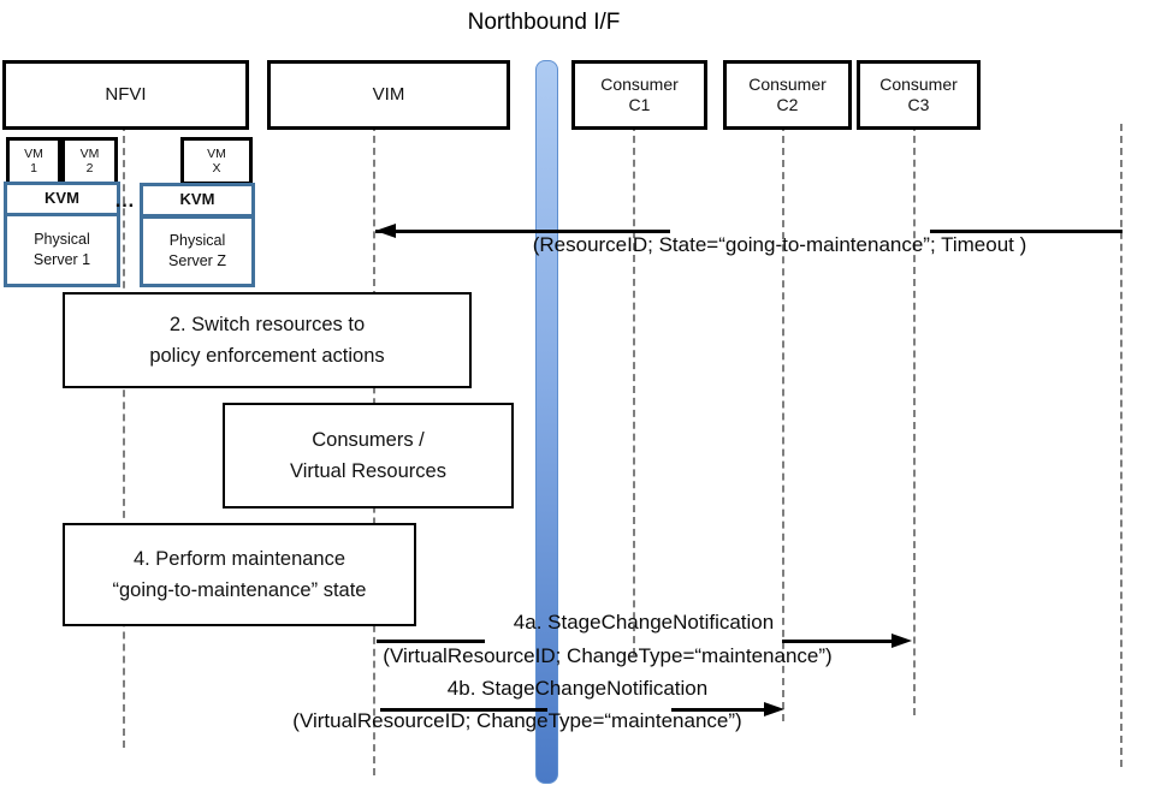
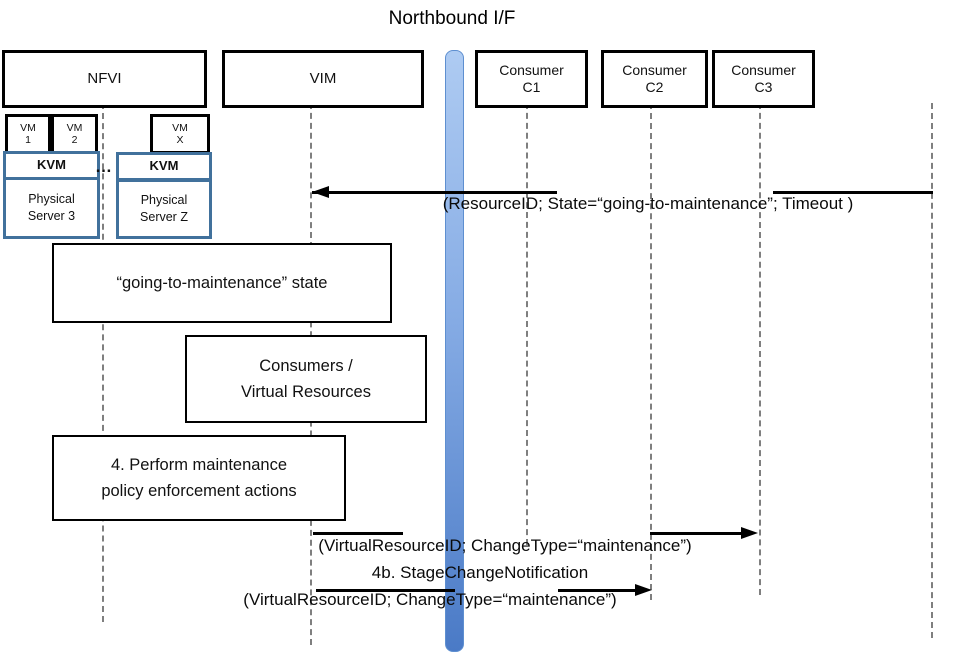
  Northbound I/F
  NFVI
  VIM
  Consumer
  C1
  Consumer
  C2
  Consumer
  C3
  VM
  1
  VM
  2
  VM
  X
  KVM
  …
  KVM
  Physical
- Server 1
+ Server 3
  Physical
  Server Z
  (ResourceID; State=“going-to-maintenance”; Timeout )
- 2. Switch resources to
- policy enforcement actions
+ “going-to-maintenance” state
  Consumers /
  Virtual Resources
  4. Perform maintenance
- “going-to-maintenance” state
+ policy enforcement actions
- 4a. StageChangeNotification
  (VirtualResourceID; ChangeType=“maintenance”)
  4b. StageChangeNotification
  (VirtualResourceID; ChangeType=“maintenance”)
